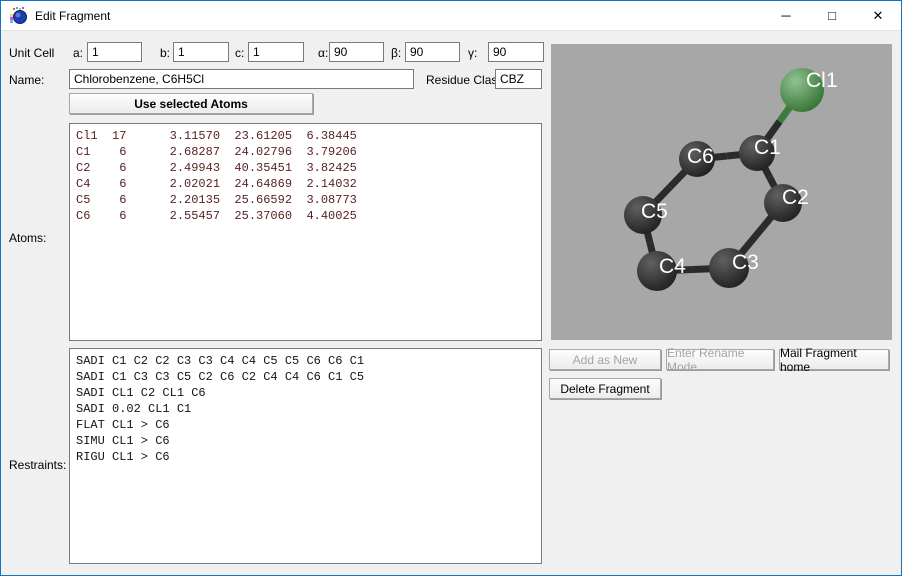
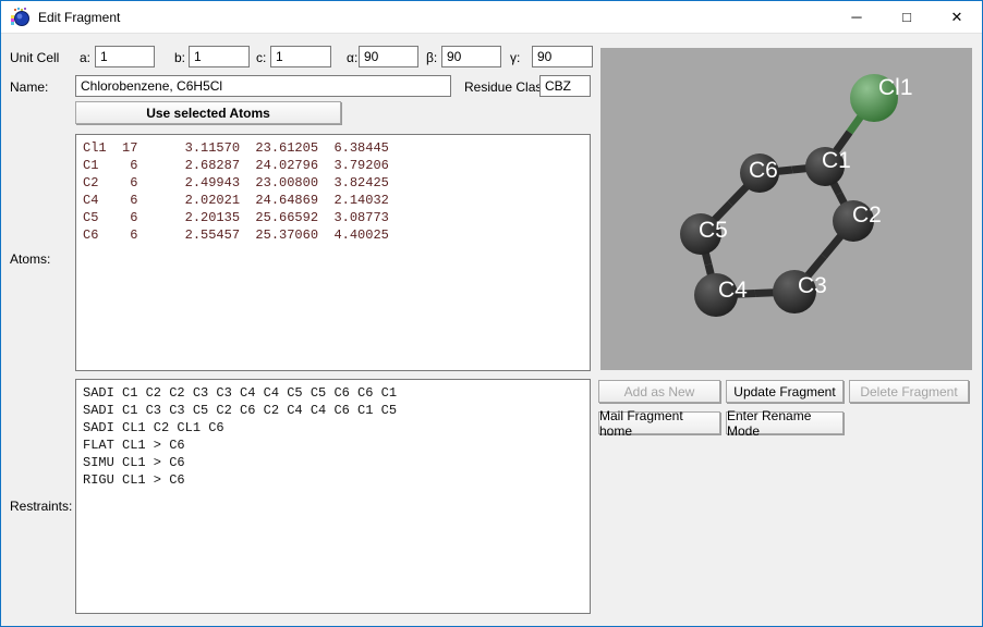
  Edit Fragment
  ─
  □
  ✕
  Unit Cell
  a:
  1
  b:
  1
  c:
  1
  α:
  90
  β:
  90
  γ:
  90
  Name:
  Chlorobenzene, C6H5Cl
  Residue Cla
  CBZ
  Use selected Atoms
  Atoms:
  Cl1 17 3.11570 23.61205 6.38445
  C1 6 2.68287 24.02796 3.79206
- C2 6 2.49943 40.35451 3.82425
+ C2 6 2.49943 23.00800 3.82425
  C4 6 2.02021 24.64869 2.14032
  C5 6 2.20135 25.66592 3.08773
  C6 6 2.55457 25.37060 4.40025
  Restraints:
  SADI C1 C2 C2 C3 C3 C4 C4 C5 C5 C6 C6 C1
  SADI C1 C3 C3 C5 C2 C6 C2 C4 C4 C6 C1 C5
  SADI CL1 C2 CL1 C6
- SADI 0.02 CL1 C1
  FLAT CL1 > C6
  SIMU CL1 > C6
  RIGU CL1 > C6
  Cl1
  C1
  C6
  C2
  C5
  C3
  C4
  Add as New
+ Update Fragment
- Enter Rename Mode
+ Delete Fragment
  Mail Fragment home
- Delete Fragment
+ Enter Rename Mode
